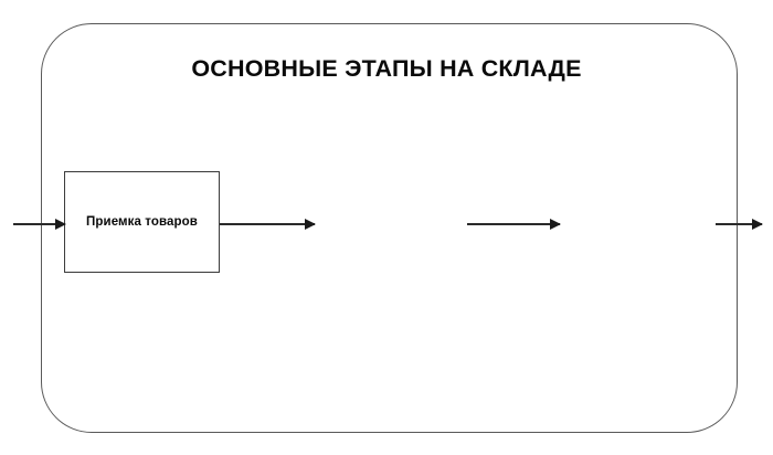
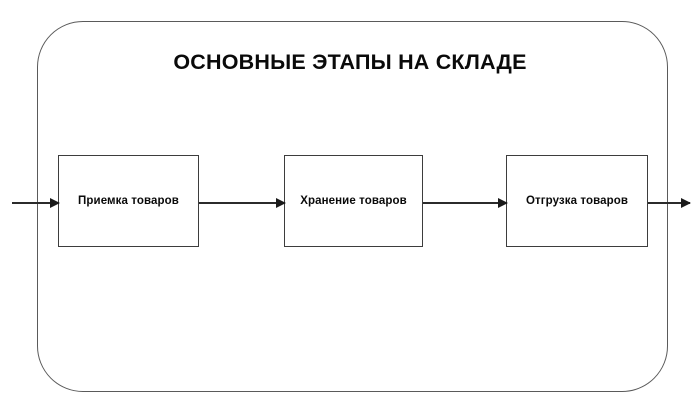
  ОСНОВНЫЕ ЭТАПЫ НА СКЛАДЕ
  Приемка товаров
+ Хранение товаров
+ Отгрузка товаров
